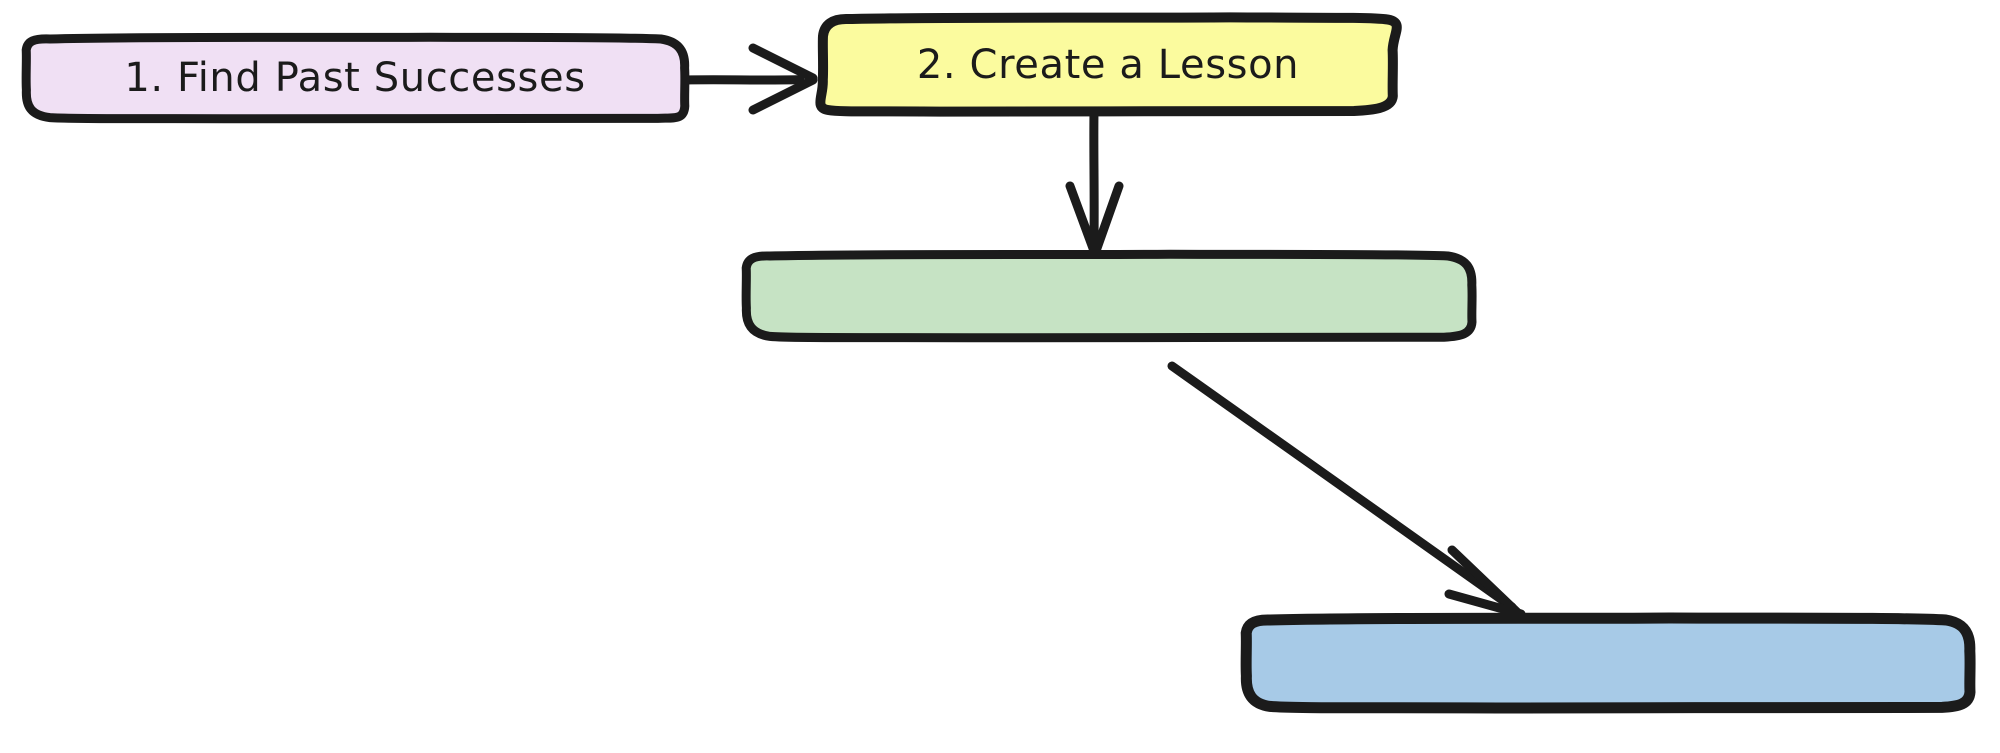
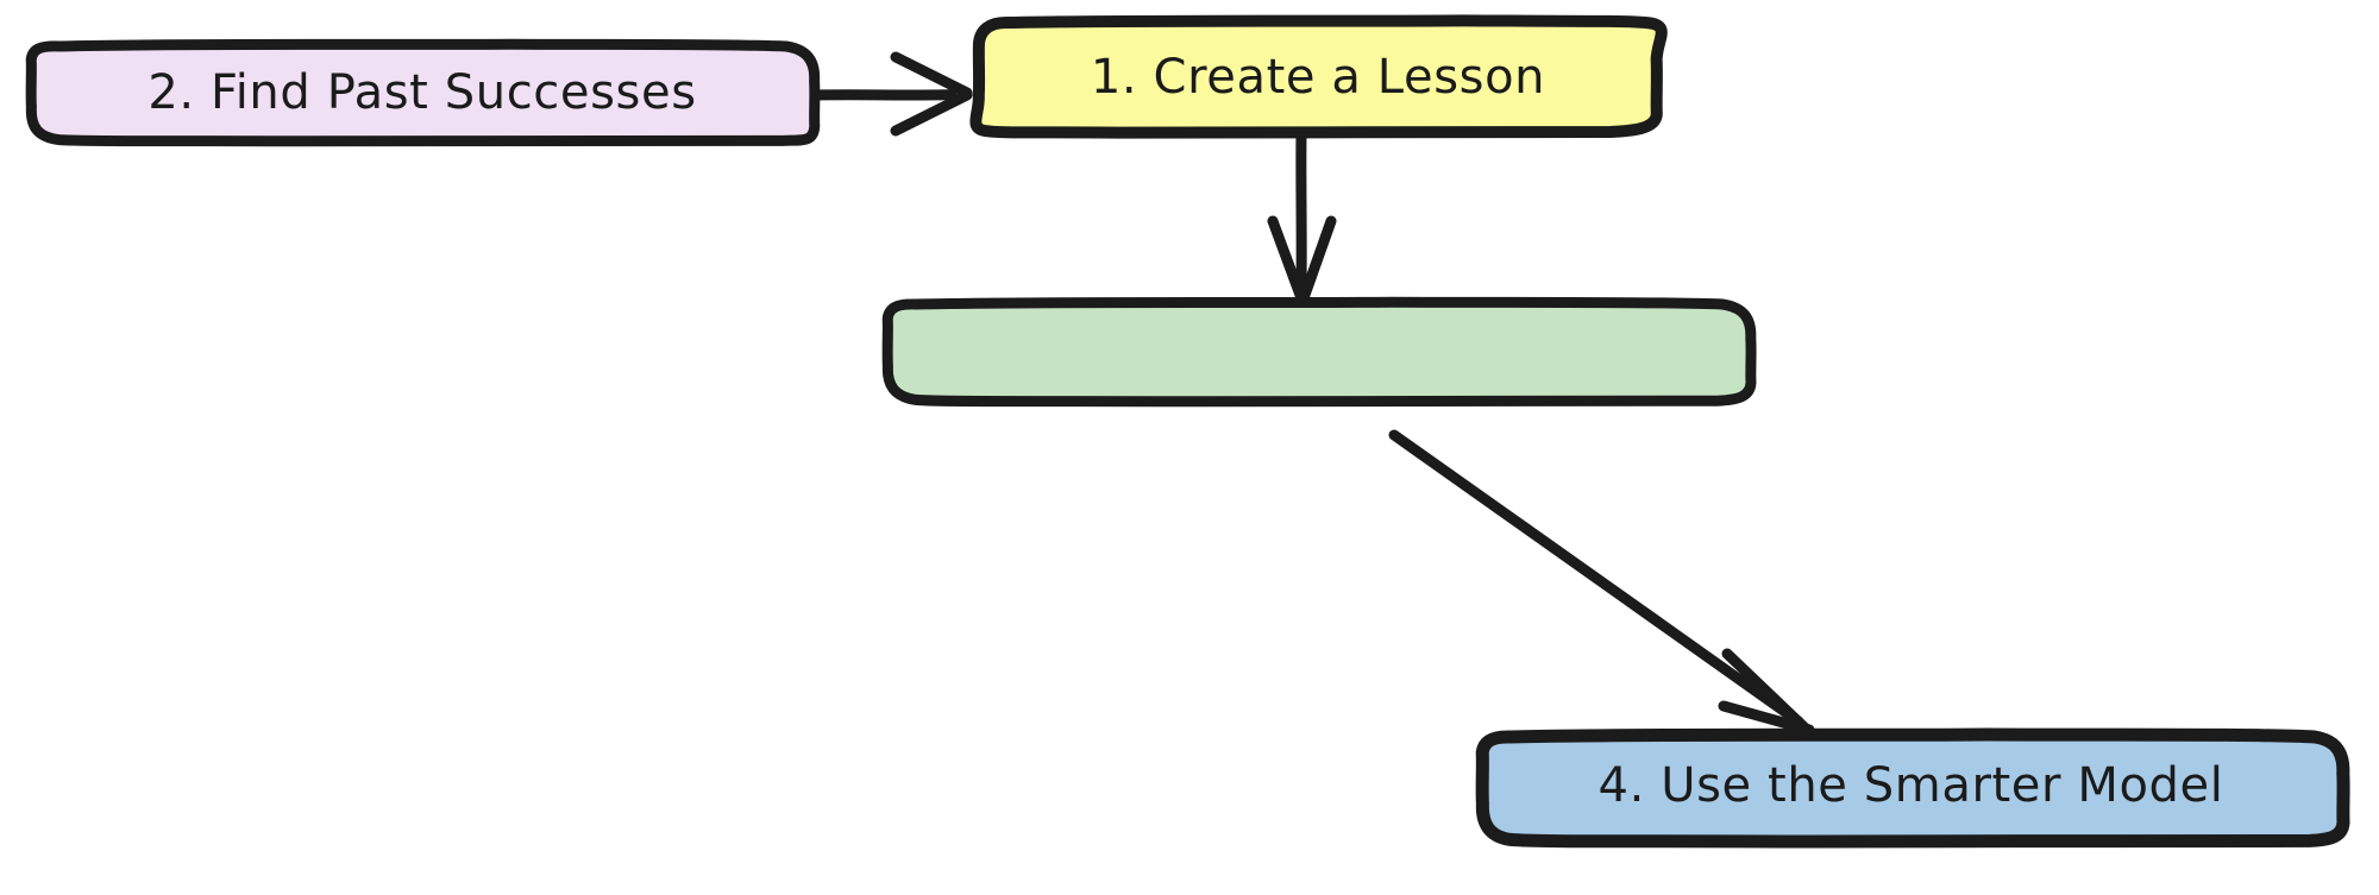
- 1. Find Past Successes
+ 2. Find Past Successes
- 2. Create a Lesson
+ 1. Create a Lesson
+ 4. Use the Smarter Model
